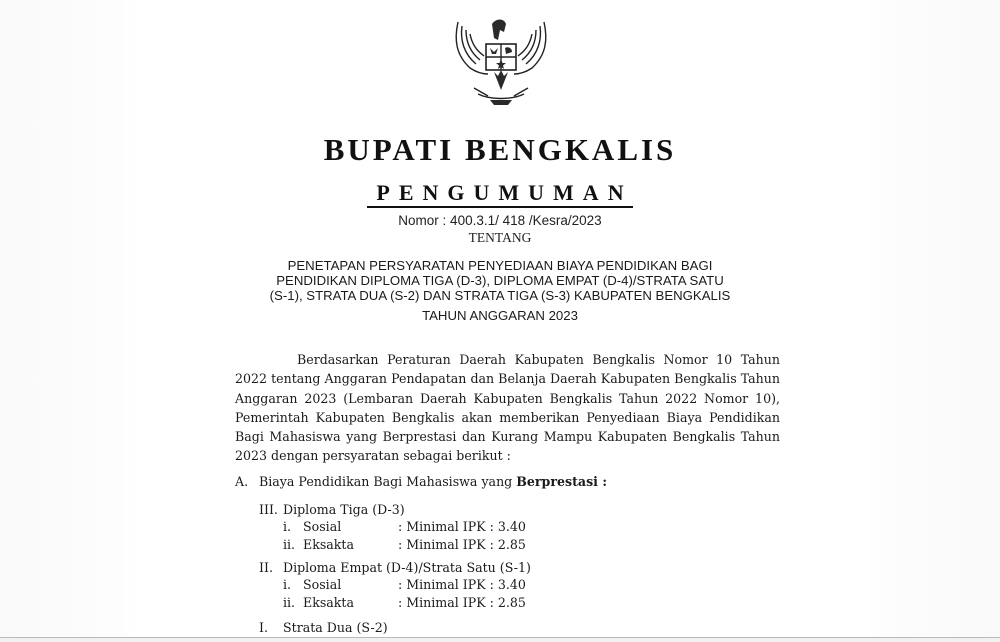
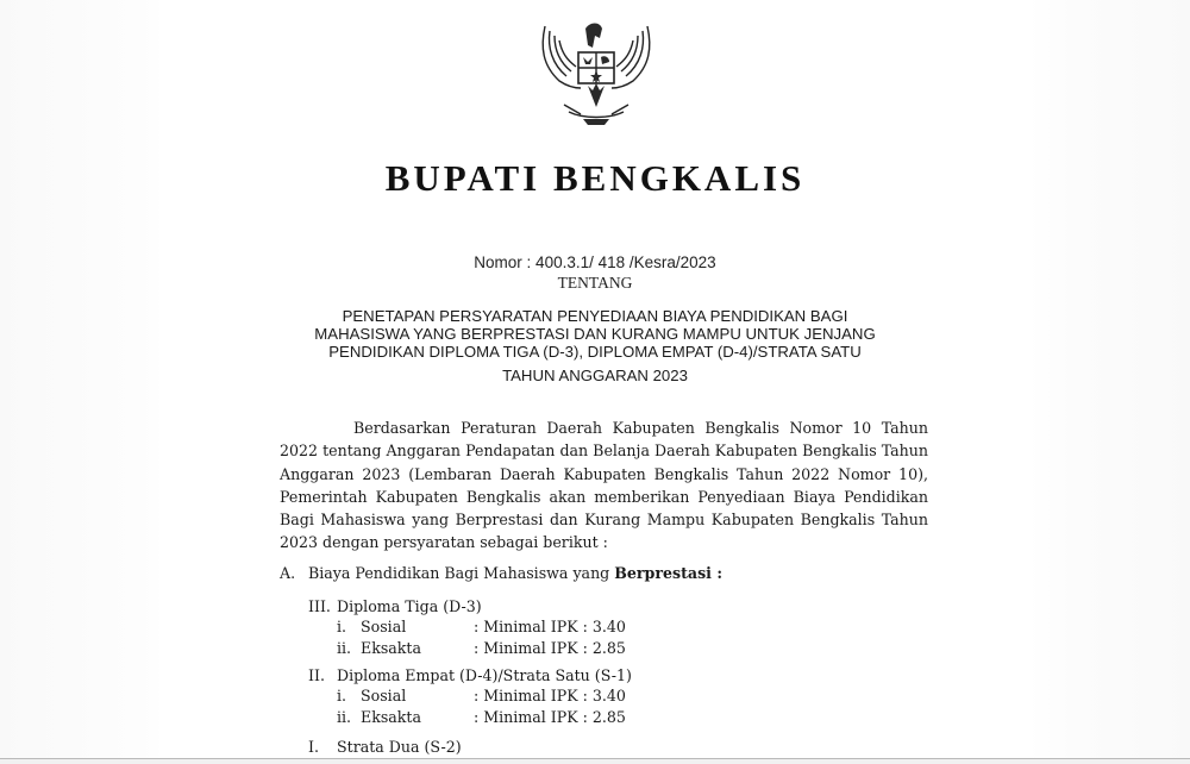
  BUPATI BENGKALIS
- PENGUMUMAN
  Nomor : 400.3.1/ 418 /Kesra/2023
  TENTANG
  PENETAPAN PERSYARATAN PENYEDIAAN BIAYA PENDIDIKAN BAGI
+ MAHASISWA YANG BERPRESTASI DAN KURANG MAMPU UNTUK JENJANG
  PENDIDIKAN DIPLOMA TIGA (D-3), DIPLOMA EMPAT (D-4)/STRATA SATU
- (S-1), STRATA DUA (S-2) DAN STRATA TIGA (S-3) KABUPATEN BENGKALIS
  TAHUN ANGGARAN 2023
  Berdasarkan Peraturan Daerah Kabupaten Bengkalis Nomor 10 Tahun 2022 tentang Anggaran Pendapatan dan Belanja Daerah Kabupaten Bengkalis Tahun Anggaran 2023 (Lembaran Daerah Kabupaten Bengkalis Tahun 2022 Nomor 10), Pemerintah Kabupaten Bengkalis akan memberikan Penyediaan Biaya Pendidikan Bagi Mahasiswa yang Berprestasi dan Kurang Mampu Kabupaten Bengkalis Tahun 2023 dengan persyaratan sebagai berikut :
  A.
  Biaya Pendidikan Bagi Mahasiswa yang Berprestasi :
  III.
  Diploma Tiga (D-3)
  i.
  Sosial
  : Minimal IPK : 3.40
  ii.
  Eksakta
  : Minimal IPK : 2.85
  II.
  Diploma Empat (D-4)/Strata Satu (S-1)
  i.
  Sosial
  : Minimal IPK : 3.40
  ii.
  Eksakta
  : Minimal IPK : 2.85
  I.
  Strata Dua (S-2)
